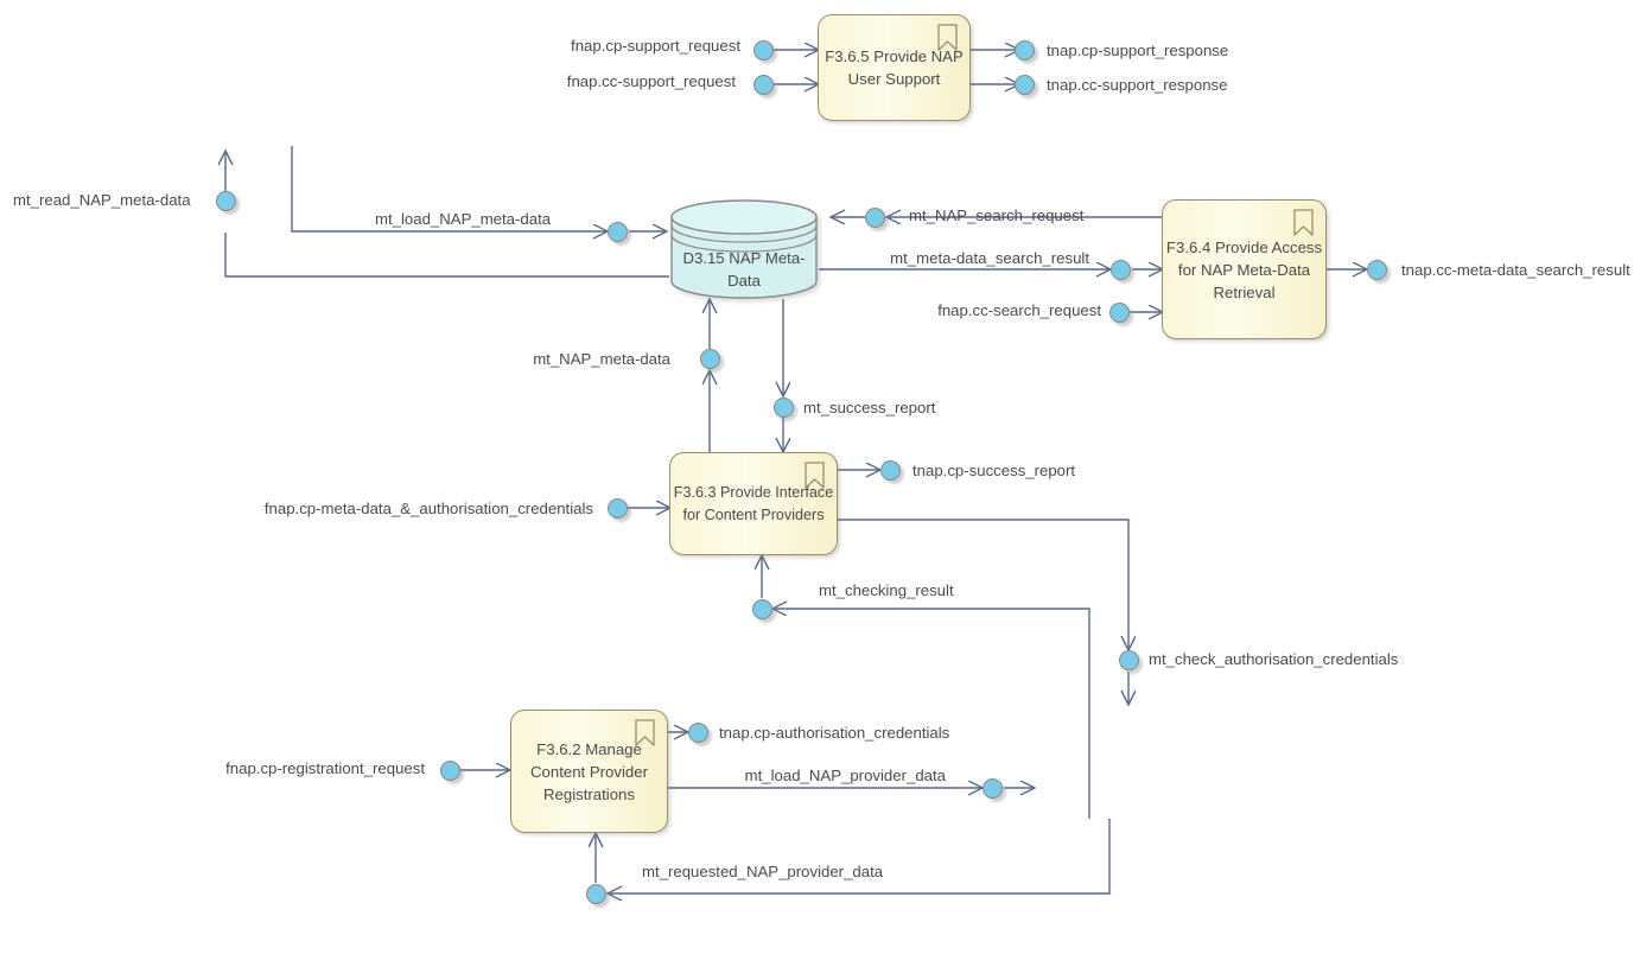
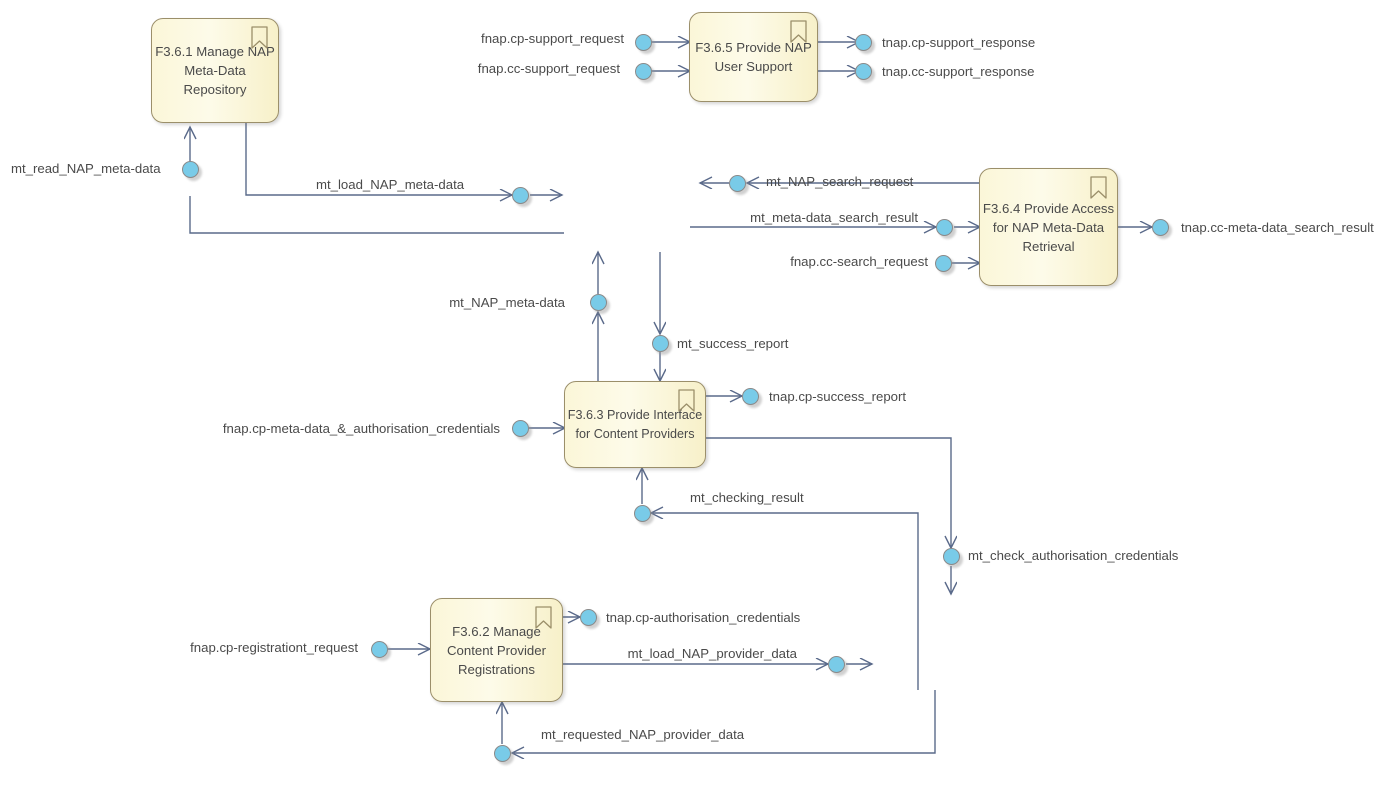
+ F3.6.1 Manage NAP
+ Meta-Data
+ Repository
  F3.6.5 Provide NAP
  User Support
  F3.6.4 Provide Access
  for NAP Meta-Data
  Retrieval
  F3.6.3 Provide Interface
  for Content Providers
  F3.6.2 Manage
  Content Provider
  Registrations
- D3.15 NAP Meta-
- Data
  fnap.cp-support_request
  fnap.cc-support_request
  tnap.cp-support_response
  tnap.cc-support_response
  mt_read_NAP_meta-data
  mt_load_NAP_meta-data
  mt_NAP_search_request
  mt_meta-data_search_result
  fnap.cc-search_request
  tnap.cc-meta-data_search_result
  mt_NAP_meta-data
  mt_success_report
  tnap.cp-success_report
  fnap.cp-meta-data_&_authorisation_credentials
  mt_checking_result
  mt_check_authorisation_credentials
  fnap.cp-registrationt_request
  tnap.cp-authorisation_credentials
  mt_load_NAP_provider_data
  mt_requested_NAP_provider_data
